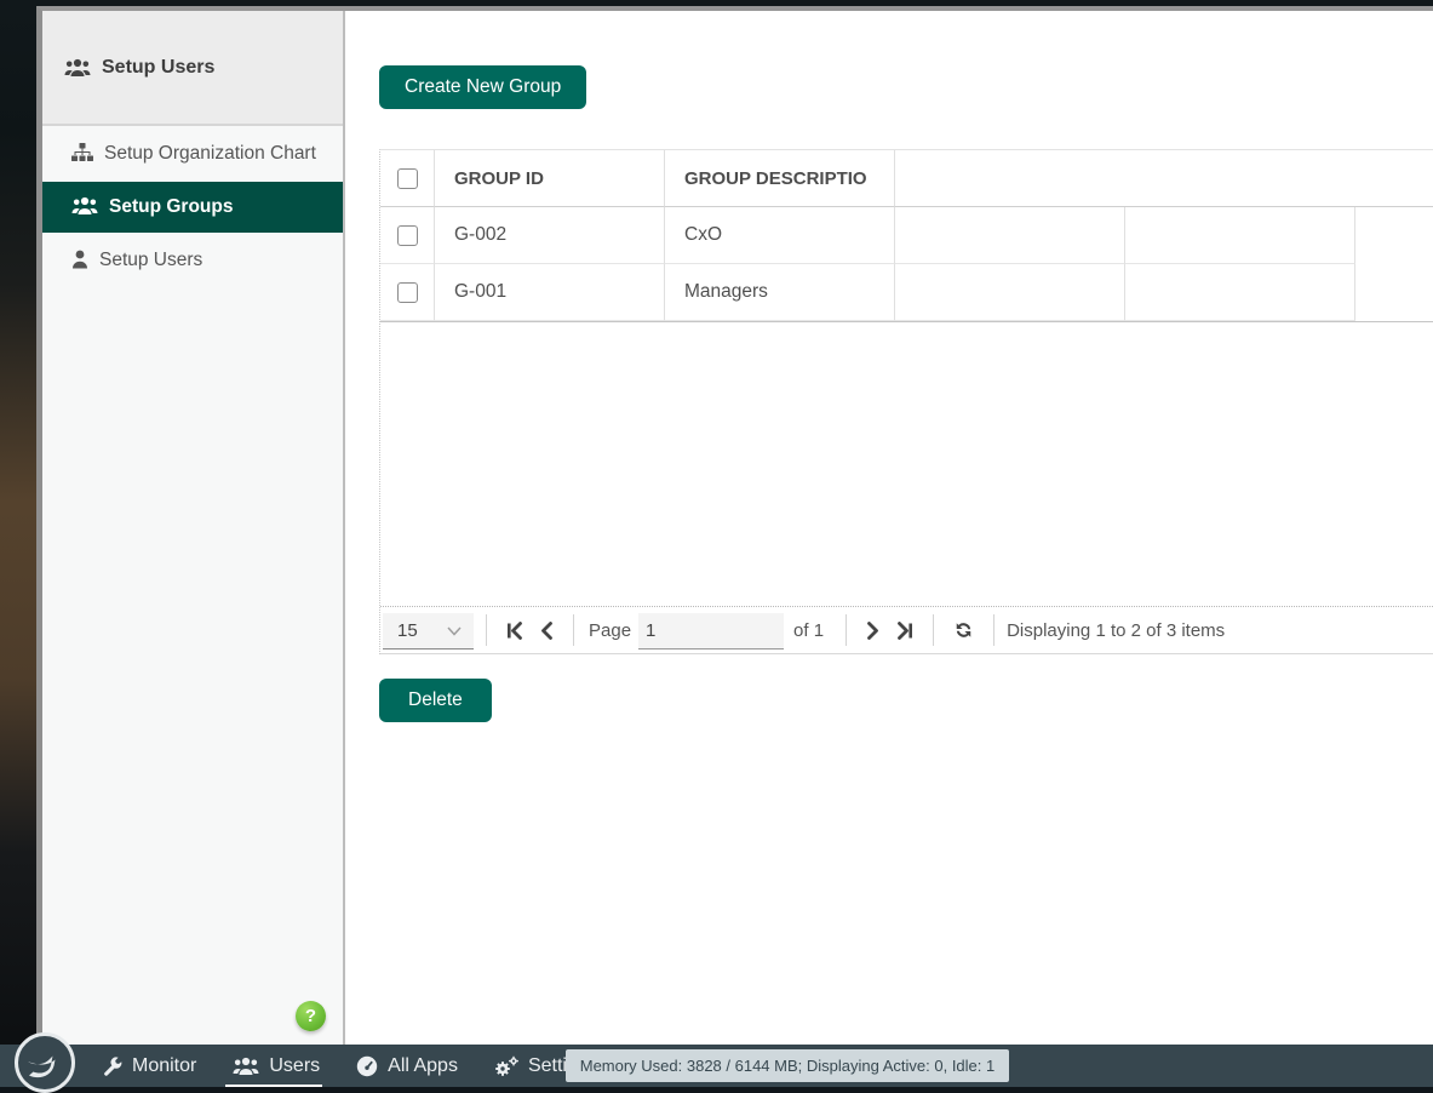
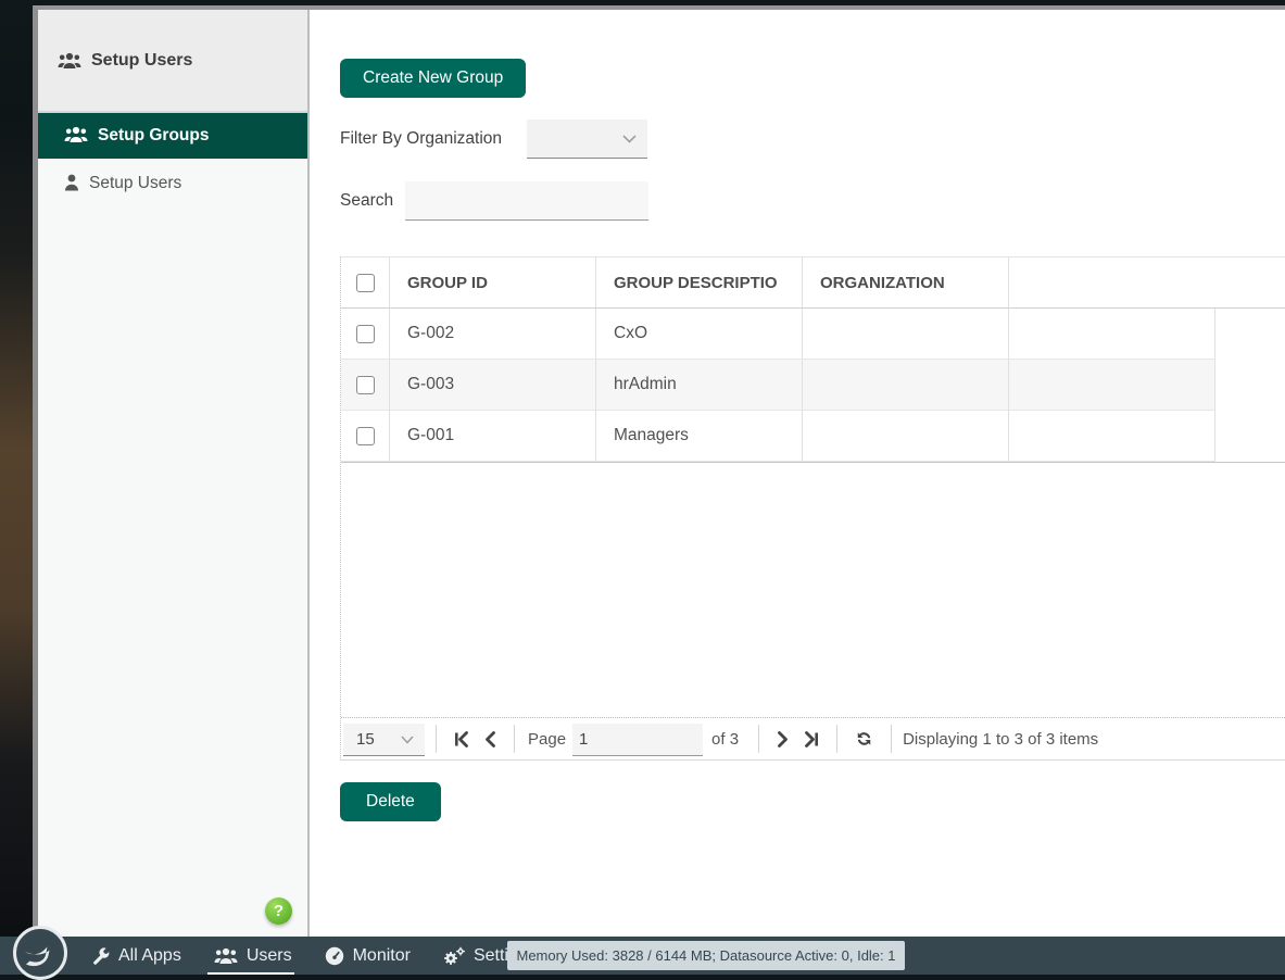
  Setup Users
- Setup Organization Chart
  Setup Groups
  Setup Users
  ?
  Create New Group
+ Filter By Organization
+ Search
  GROUP ID
  GROUP DESCRIPTIO
+ ORGANIZATION
  G-002
  CxO
+ G-003
+ hrAdmin
  G-001
  Managers
  15
  Page
  1
- of 1
+ of 3
- Displaying 1 to 2 of 3 items
+ Displaying 1 to 3 of 3 items
  Delete
- Monitor
+ All Apps
  Users
- All Apps
+ Monitor
- Memory Used: 3828 / 6144 MB; Displaying Active: 0, Idle: 1
+ Memory Used: 3828 / 6144 MB; Datasource Active: 0, Idle: 1
